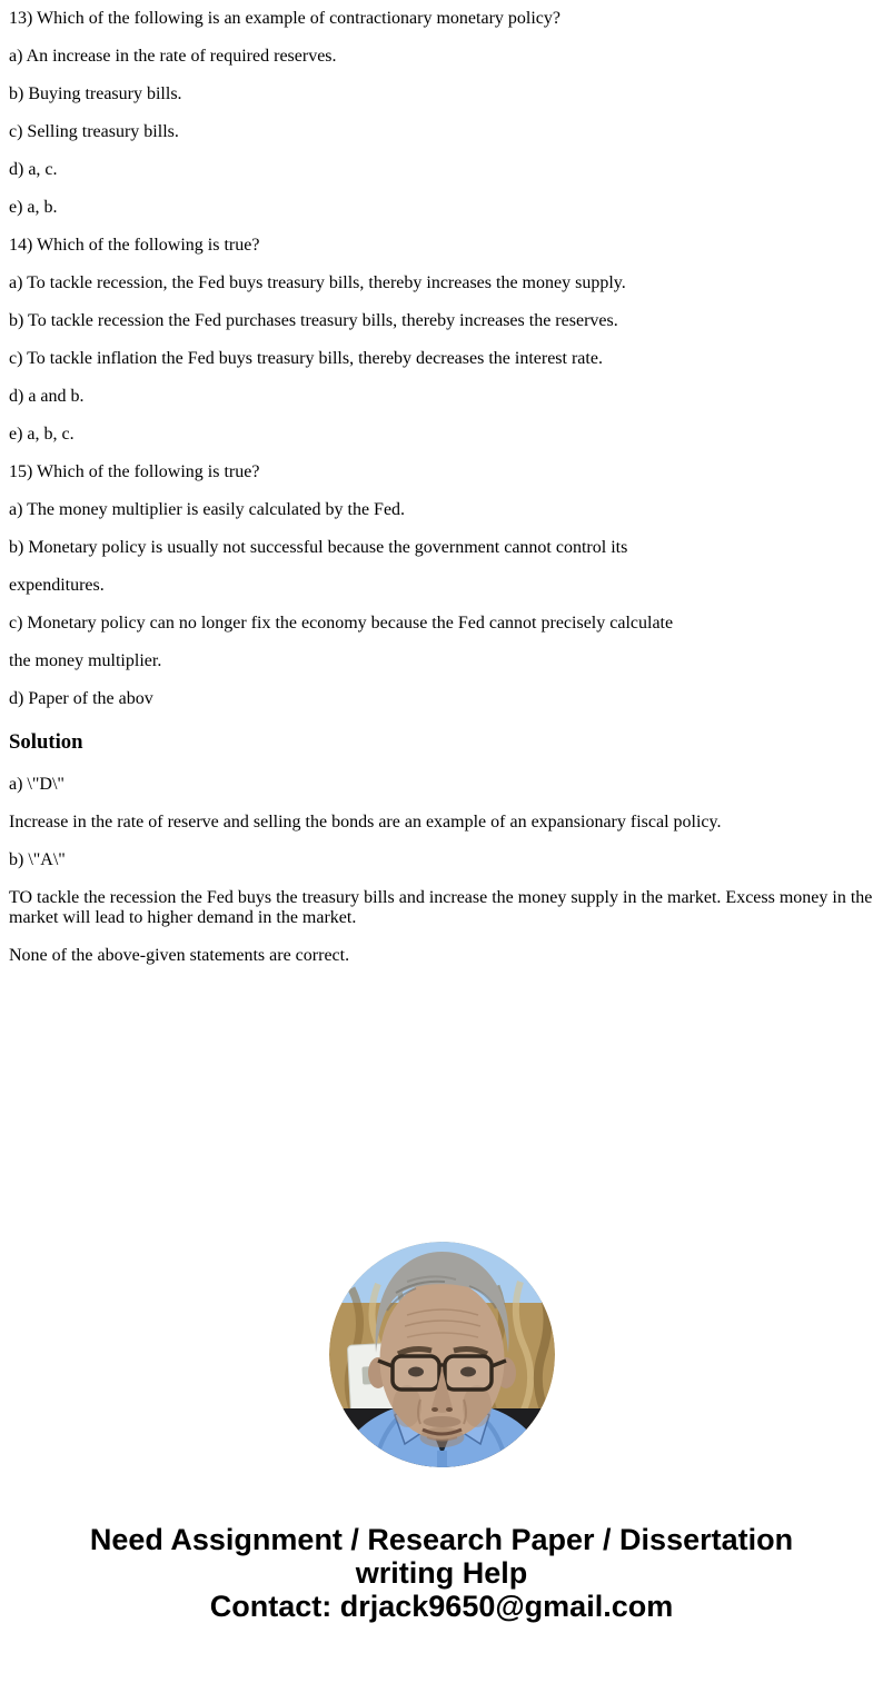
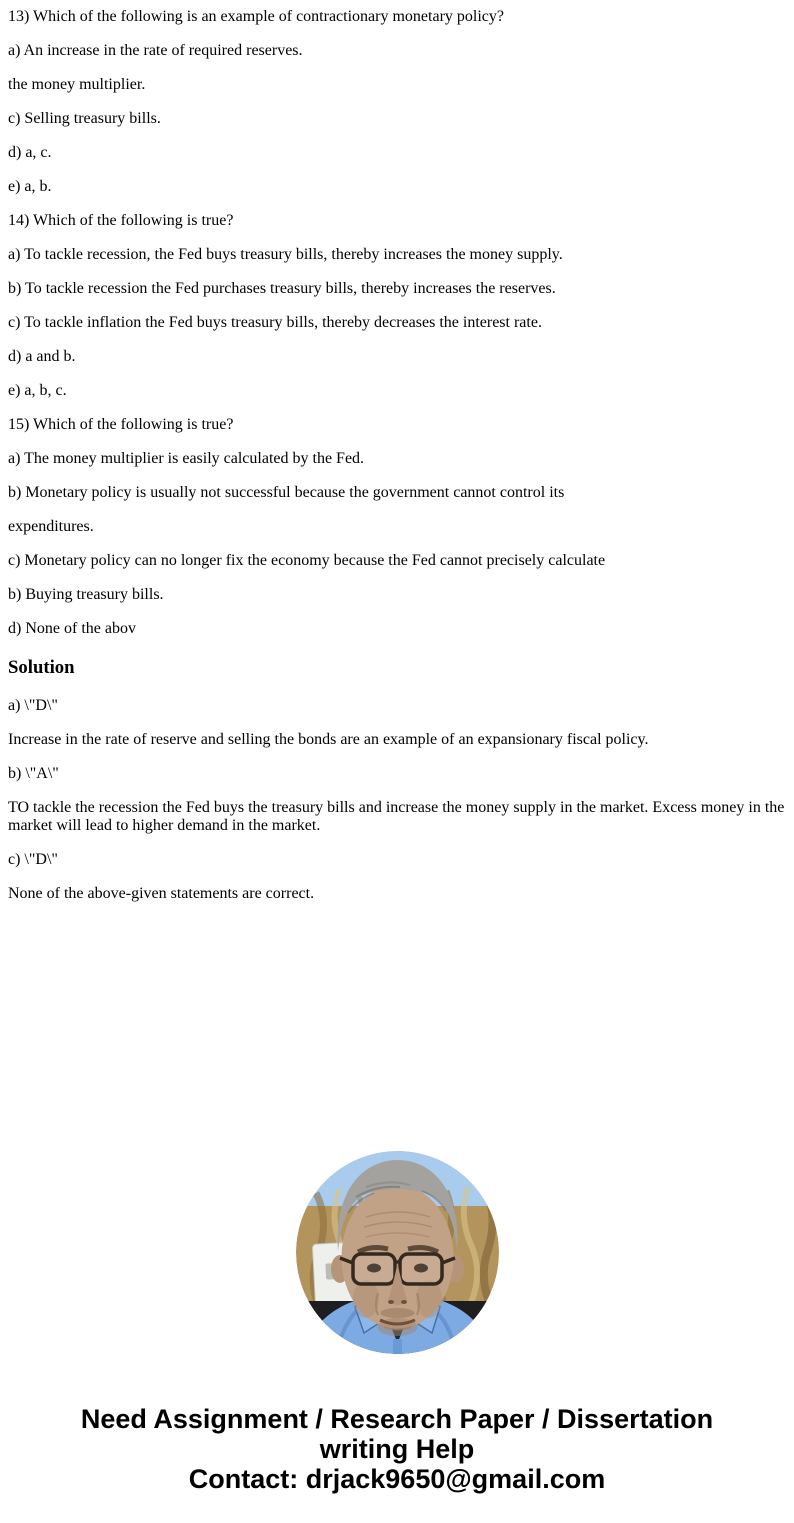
  13) Which of the following is an example of contractionary monetary policy?
  a) An increase in the rate of required reserves.
- b) Buying treasury bills.
+ the money multiplier.
  c) Selling treasury bills.
  d) a, c.
  e) a, b.
  14) Which of the following is true?
  a) To tackle recession, the Fed buys treasury bills, thereby increases the money supply.
  b) To tackle recession the Fed purchases treasury bills, thereby increases the reserves.
  c) To tackle inflation the Fed buys treasury bills, thereby decreases the interest rate.
  d) a and b.
  e) a, b, c.
  15) Which of the following is true?
  a) The money multiplier is easily calculated by the Fed.
  b) Monetary policy is usually not successful because the government cannot control its
  expenditures.
  c) Monetary policy can no longer fix the economy because the Fed cannot precisely calculate
- the money multiplier.
+ b) Buying treasury bills.
- d) Paper of the abov
+ d) None of the abov
  Solution
  a) \"D\"
  Increase in the rate of reserve and selling the bonds are an example of an expansionary fiscal policy.
  b) \"A\"
  TO tackle the recession the Fed buys the treasury bills and increase the money supply in the market. Excess money in the market will lead to higher demand in the market.
+ c) \"D\"
  None of the above-given statements are correct.
  Need Assignment / Research Paper / Dissertation
  writing Help
  Contact: drjack9650@gmail.com
